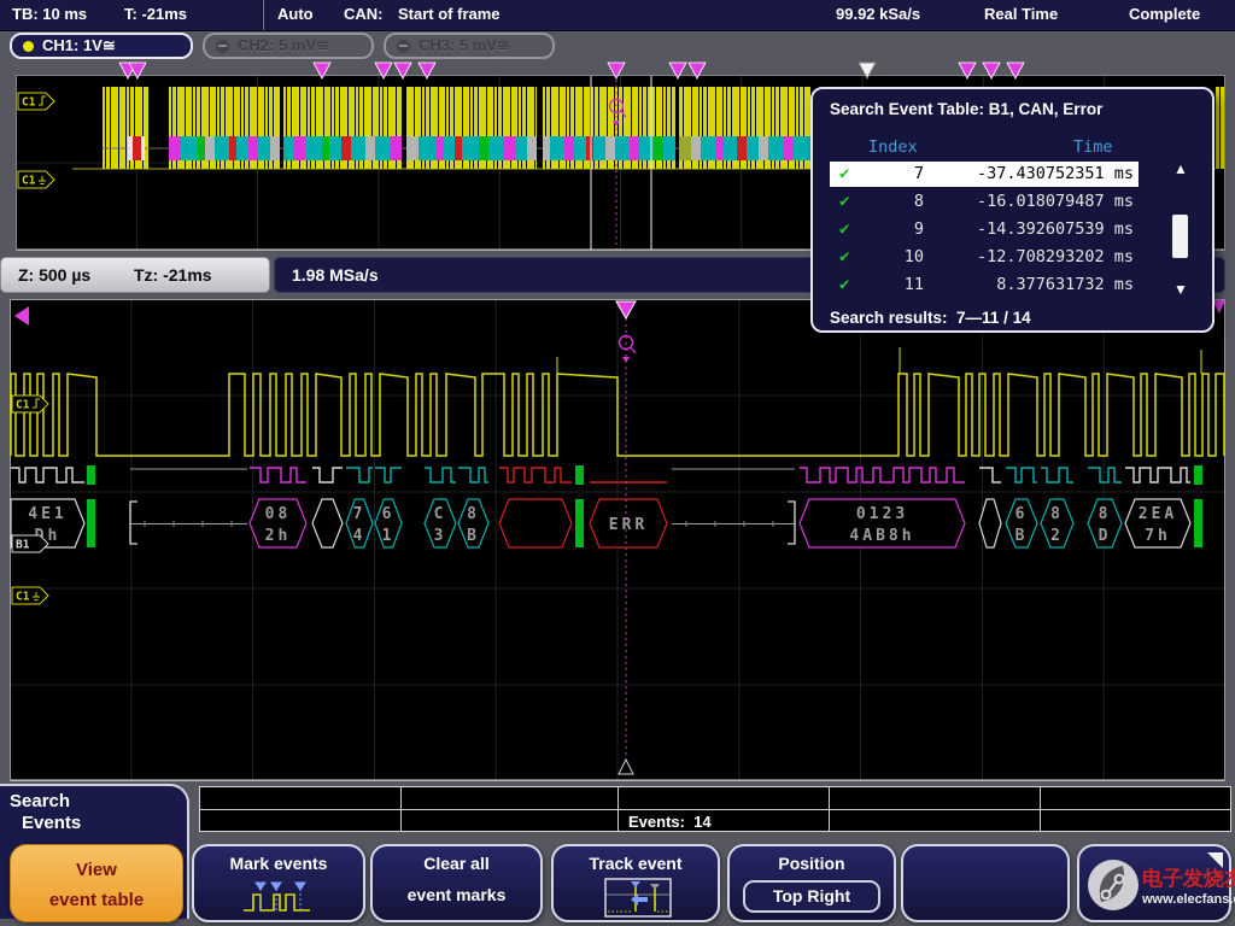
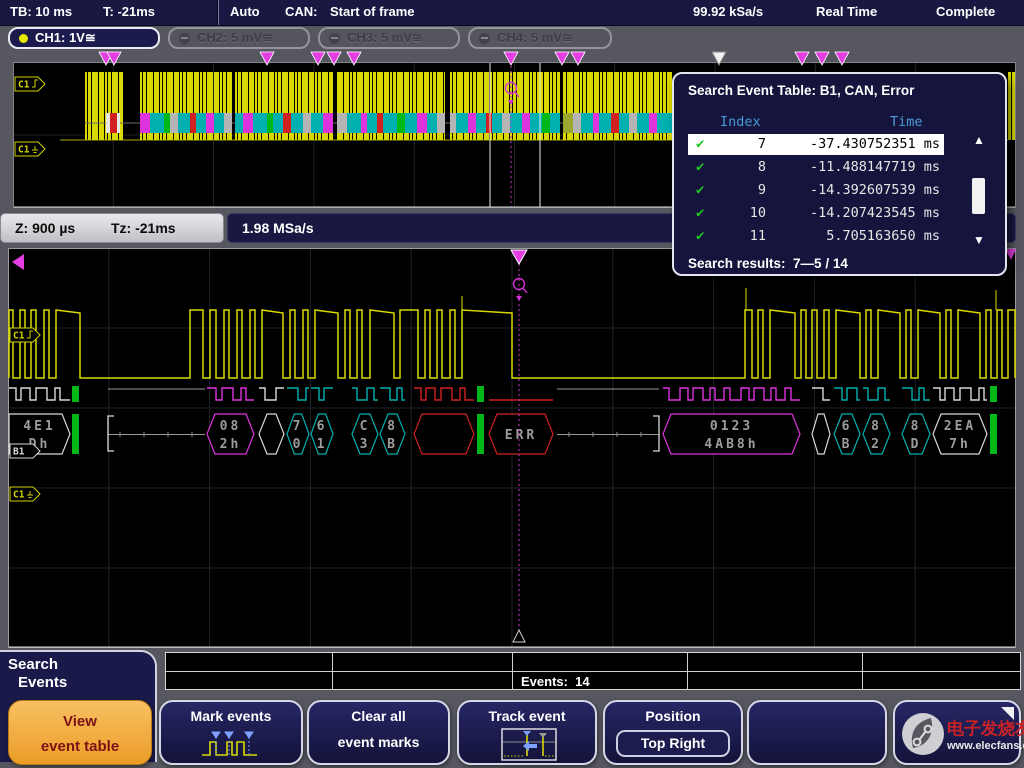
  TB: 10 ms
  T: -21ms
  Auto
  CAN:
  Start of frame
  99.92 kSa/s
  Real Time
  Complete
  CH1: 1V≅
  CH2: 5 mV≅
  CH3: 5 mV≅
+ CH4: 5 mV≅
  C1
  C1
- Z: 500 µs
+ Z: 900 µs
  Tz: -21ms
  1.98 MSa/s
  4E1
  08
  2h
  7
- 4
+ 0
  6
  1
  C
  3
  8
  B
  ERR
  0123
  4AB8h
  6
  B
  8
  2
  8
  D
  2EA
  7h
  C1
  B1
  C1
  Search Event Table: B1, CAN, Error
  Index
  Time
  ✔
  7
  -37.430752351 ms
  ✔
  8
- -16.018079487 ms
+ -11.488147719 ms
  ✔
  9
  -14.392607539 ms
  ✔
  10
- -12.708293202 ms
+ -14.207423545 ms
  ✔
  11
- 8.377631732 ms
+ 5.705163650 ms
  ▲
  ▼
- Search results: 7—11 / 14
+ Search results: 7—5 / 14
  Events: 14
  Search
  Events
  View
  event table
  Mark events
  Clear all
  event marks
  Track event
  Position
  Top Right
  电子发烧
  www.elecfans.
